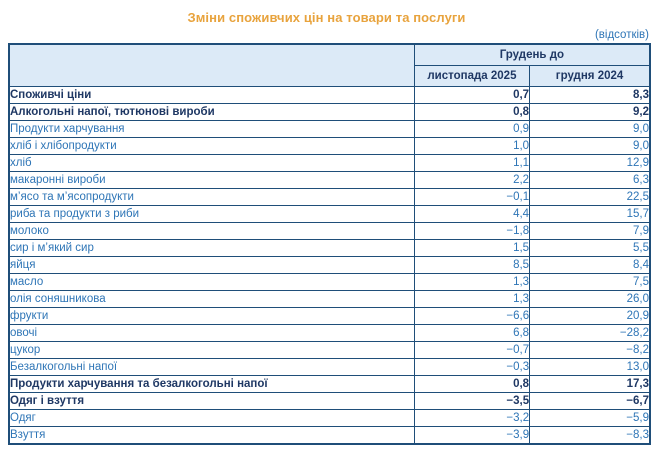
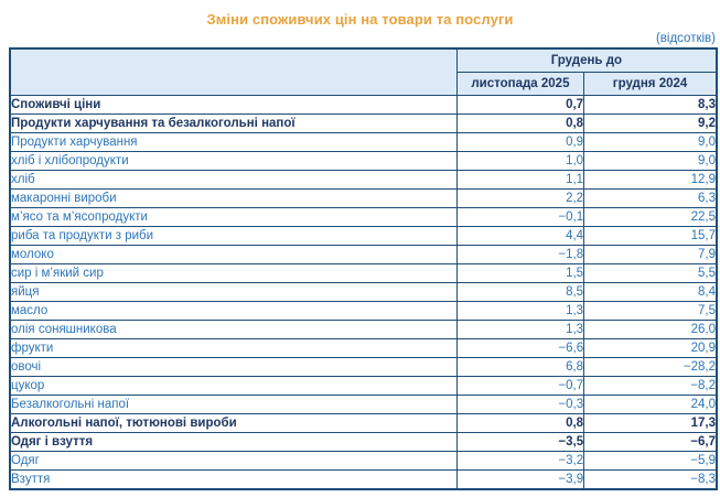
  Зміни споживчих цін на товари та послуги
  (відсотків)
  	Грудень до
  листопада 2025	грудня 2024
  Споживчі ціни	0,7	8,3
- Алкогольні напої, тютюнові вироби	0,8	9,2
+ Продукти харчування та безалкогольні напої	0,8	9,2
  Продукти харчування	0,9	9,0
  хліб і хлібопродукти	1,0	9,0
  хліб	1,1	12,9
  макаронні вироби	2,2	6,3
  м’ясо та м’ясопродукти	−0,1	22,5
  риба та продукти з риби	4,4	15,7
  молоко	−1,8	7,9
  сир і м’який сир	1,5	5,5
  яйця	8,5	8,4
  масло	1,3	7,5
  олія соняшникова	1,3	26,0
  фрукти	−6,6	20,9
  овочі	6,8	−28,2
  цукор	−0,7	−8,2
- Безалкогольні напої	−0,3	13,0
+ Безалкогольні напої	−0,3	24,0
- Продукти харчування та безалкогольні напої	0,8	17,3
+ Алкогольні напої, тютюнові вироби	0,8	17,3
  Одяг і взуття	−3,5	−6,7
  Одяг	−3,2	−5,9
  Взуття	−3,9	−8,3
